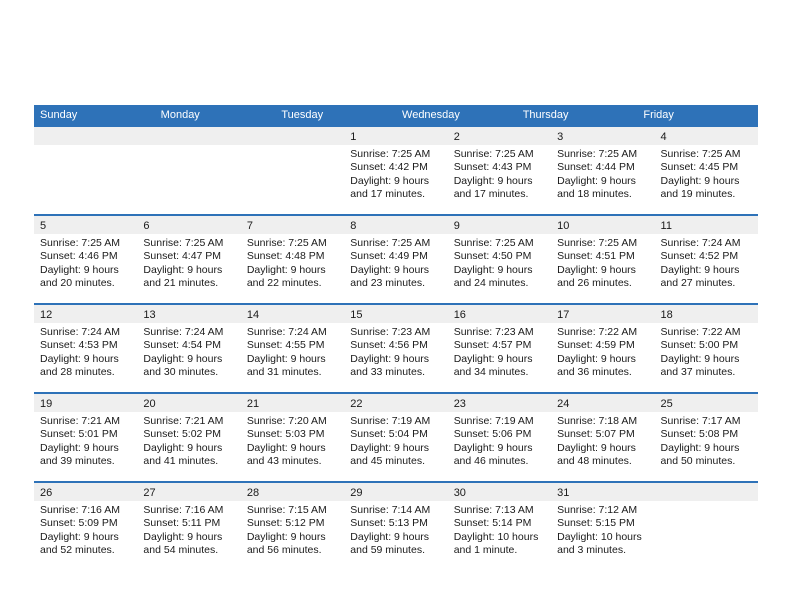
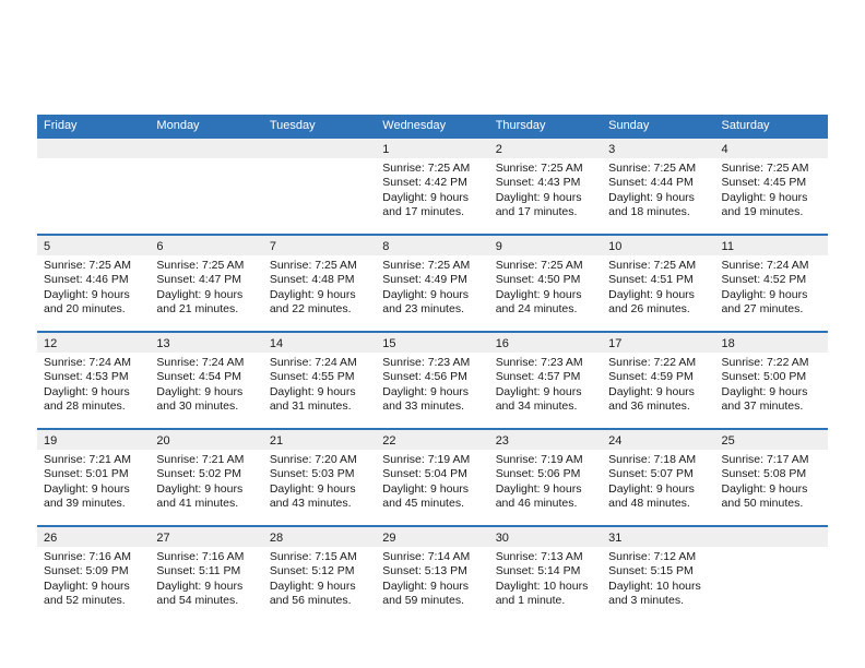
- Sunday
+ Friday
  Monday
  Tuesday
  Wednesday
  Thursday
- Friday
+ Sunday
+ Saturday
  1
  Sunrise: 7:25 AM
  Sunset: 4:42 PM
  Daylight: 9 hours
  and 17 minutes.
  2
  Sunrise: 7:25 AM
  Sunset: 4:43 PM
  Daylight: 9 hours
  and 17 minutes.
  3
  Sunrise: 7:25 AM
  Sunset: 4:44 PM
  Daylight: 9 hours
  and 18 minutes.
  4
  Sunrise: 7:25 AM
  Sunset: 4:45 PM
  Daylight: 9 hours
  and 19 minutes.
  5
  Sunrise: 7:25 AM
  Sunset: 4:46 PM
  Daylight: 9 hours
  and 20 minutes.
  6
  Sunrise: 7:25 AM
  Sunset: 4:47 PM
  Daylight: 9 hours
  and 21 minutes.
  7
  Sunrise: 7:25 AM
  Sunset: 4:48 PM
  Daylight: 9 hours
  and 22 minutes.
  8
  Sunrise: 7:25 AM
  Sunset: 4:49 PM
  Daylight: 9 hours
  and 23 minutes.
  9
  Sunrise: 7:25 AM
  Sunset: 4:50 PM
  Daylight: 9 hours
  and 24 minutes.
  10
  Sunrise: 7:25 AM
  Sunset: 4:51 PM
  Daylight: 9 hours
  and 26 minutes.
  11
  Sunrise: 7:24 AM
  Sunset: 4:52 PM
  Daylight: 9 hours
  and 27 minutes.
  12
  Sunrise: 7:24 AM
  Sunset: 4:53 PM
  Daylight: 9 hours
  and 28 minutes.
  13
  Sunrise: 7:24 AM
  Sunset: 4:54 PM
  Daylight: 9 hours
  and 30 minutes.
  14
  Sunrise: 7:24 AM
  Sunset: 4:55 PM
  Daylight: 9 hours
  and 31 minutes.
  15
  Sunrise: 7:23 AM
  Sunset: 4:56 PM
  Daylight: 9 hours
  and 33 minutes.
  16
  Sunrise: 7:23 AM
  Sunset: 4:57 PM
  Daylight: 9 hours
  and 34 minutes.
  17
  Sunrise: 7:22 AM
  Sunset: 4:59 PM
  Daylight: 9 hours
  and 36 minutes.
  18
  Sunrise: 7:22 AM
  Sunset: 5:00 PM
  Daylight: 9 hours
  and 37 minutes.
  19
  Sunrise: 7:21 AM
  Sunset: 5:01 PM
  Daylight: 9 hours
  and 39 minutes.
  20
  Sunrise: 7:21 AM
  Sunset: 5:02 PM
  Daylight: 9 hours
  and 41 minutes.
  21
  Sunrise: 7:20 AM
  Sunset: 5:03 PM
  Daylight: 9 hours
  and 43 minutes.
  22
  Sunrise: 7:19 AM
  Sunset: 5:04 PM
  Daylight: 9 hours
  and 45 minutes.
  23
  Sunrise: 7:19 AM
  Sunset: 5:06 PM
  Daylight: 9 hours
  and 46 minutes.
  24
  Sunrise: 7:18 AM
  Sunset: 5:07 PM
  Daylight: 9 hours
  and 48 minutes.
  25
  Sunrise: 7:17 AM
  Sunset: 5:08 PM
  Daylight: 9 hours
  and 50 minutes.
  26
  Sunrise: 7:16 AM
  Sunset: 5:09 PM
  Daylight: 9 hours
  and 52 minutes.
  27
  Sunrise: 7:16 AM
  Sunset: 5:11 PM
  Daylight: 9 hours
  and 54 minutes.
  28
  Sunrise: 7:15 AM
  Sunset: 5:12 PM
  Daylight: 9 hours
  and 56 minutes.
  29
  Sunrise: 7:14 AM
  Sunset: 5:13 PM
  Daylight: 9 hours
  and 59 minutes.
  30
  Sunrise: 7:13 AM
  Sunset: 5:14 PM
  Daylight: 10 hours
  and 1 minute.
  31
  Sunrise: 7:12 AM
  Sunset: 5:15 PM
  Daylight: 10 hours
  and 3 minutes.
